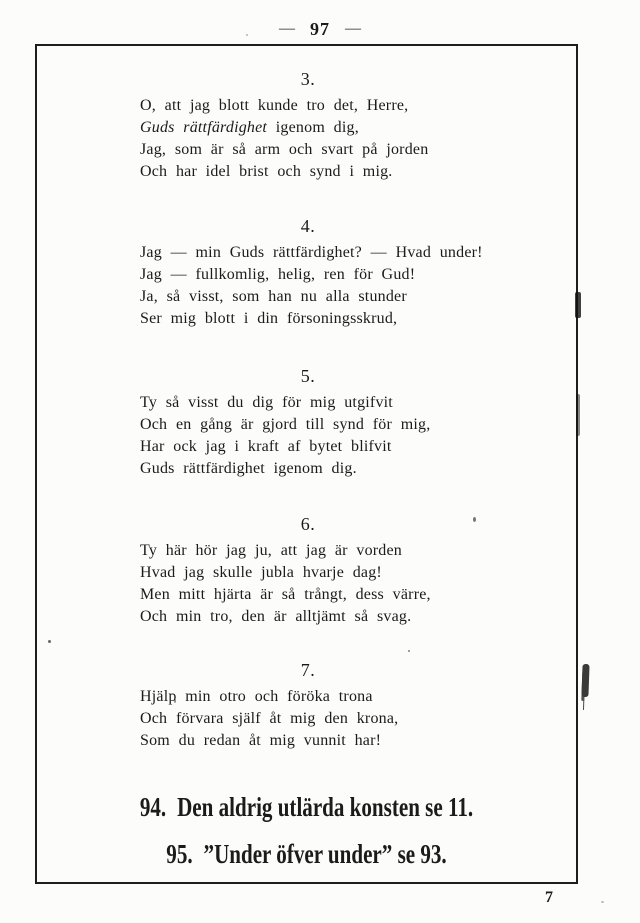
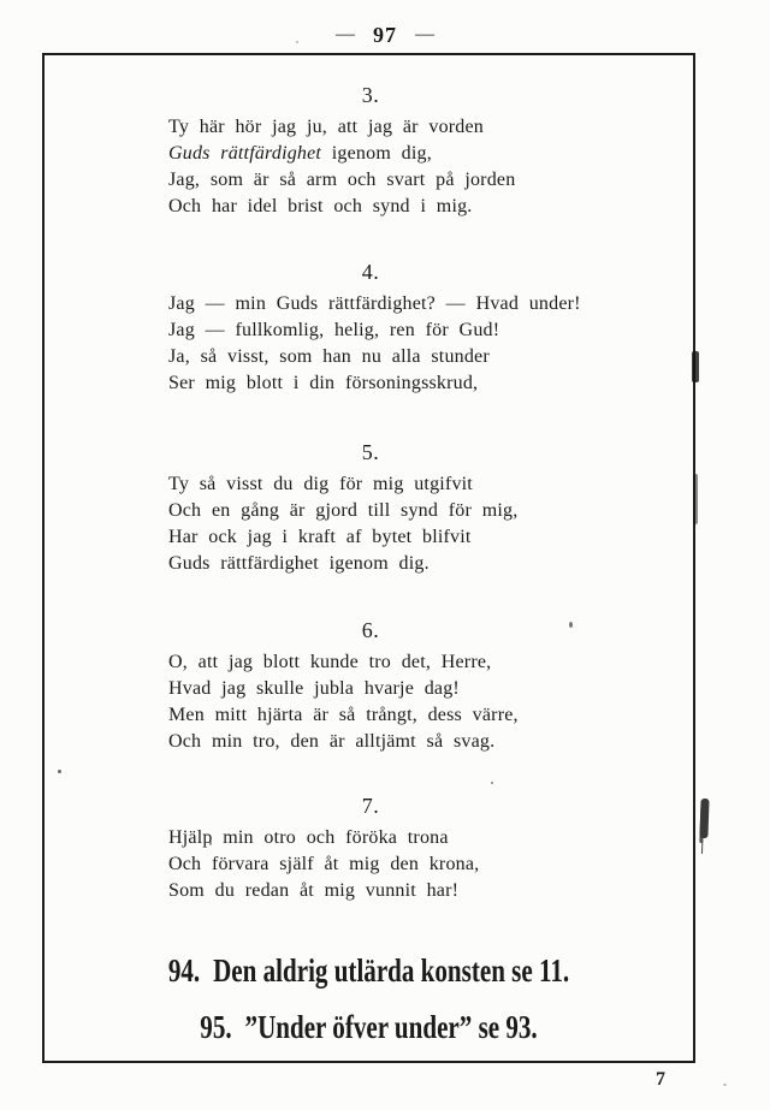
  — 97 —
  3.
- O, att jag blott kunde tro det, Herre,
+ Ty här hör jag ju, att jag är vorden
  Guds rättfärdighet igenom dig,
  Jag, som är så arm och svart på jorden
  Och har idel brist och synd i mig.
  4.
  Jag — min Guds rättfärdighet? — Hvad under!
  Jag — fullkomlig, helig, ren för Gud!
  Ja, så visst, som han nu alla stunder
  Ser mig blott i din försoningsskrud,
  5.
  Ty så visst du dig för mig utgifvit
  Och en gång är gjord till synd för mig,
  Har ock jag i kraft af bytet blifvit
  Guds rättfärdighet igenom dig.
  6.
- Ty här hör jag ju, att jag är vorden
+ O, att jag blott kunde tro det, Herre,
  Hvad jag skulle jubla hvarje dag!
  Men mitt hjärta är så trångt, dess värre,
  Och min tro, den är alltjämt så svag.
  7.
  Hjälp min otro och föröka trona
  Och förvara själf åt mig den krona,
  Som du redan åt mig vunnit har!
  94. Den aldrig utlärda konsten se 11.
  95. ”Under öfver under” se 93.
  7
